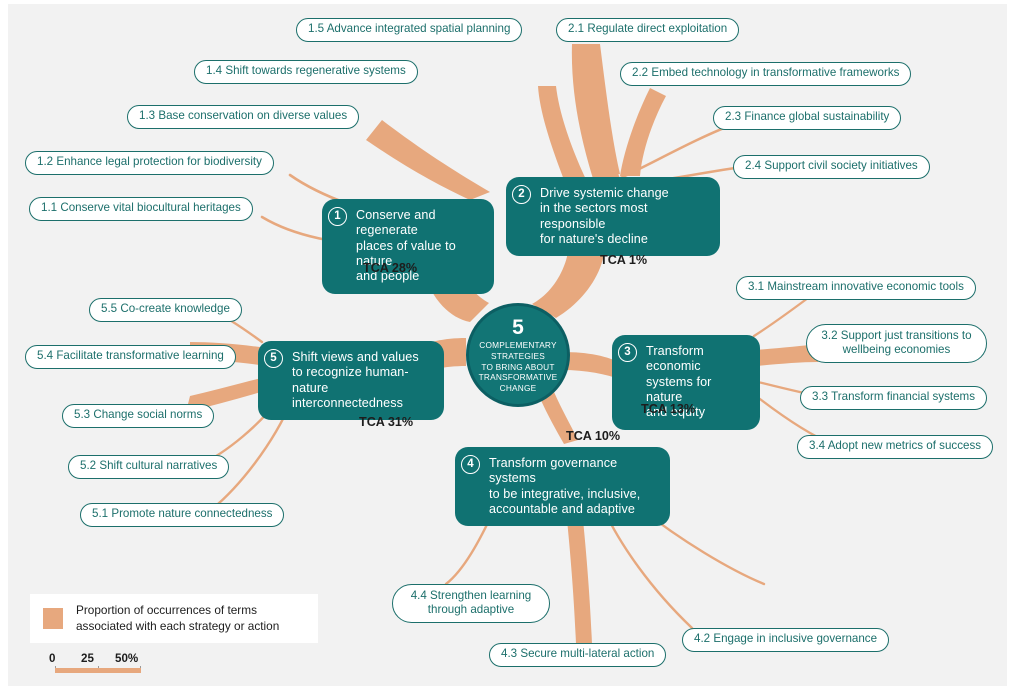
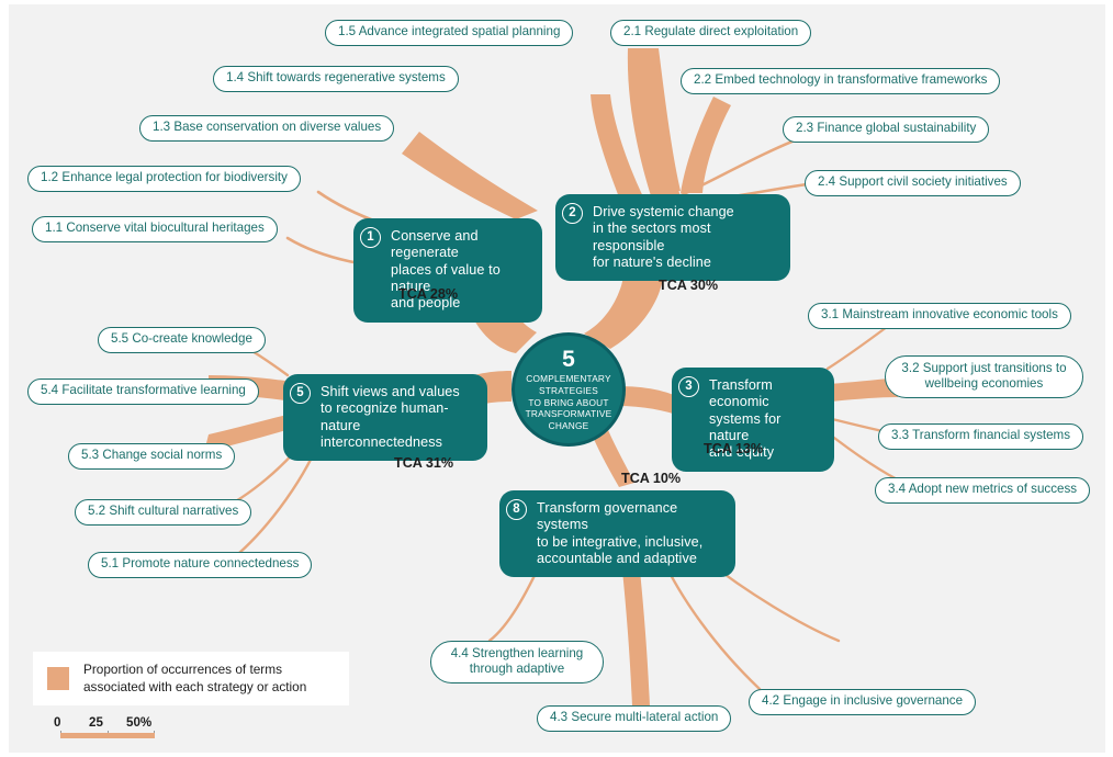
  5
  COMPLEMENTARY
  STRATEGIES
  TO BRING ABOUT
  TRANSFORMATIVE
  CHANGE
  1
  Conserve and regenerate
  places of value to nature
  and people
  TCA 28%
  2
  Drive systemic change
  in the sectors most responsible
  for nature's decline
- TCA 1%
+ TCA 30%
  3
  Transform economic
  systems for nature
  and equity
  TCA 13%
- 4
+ 8
  Transform governance systems
  to be integrative, inclusive,
  accountable and adaptive
  TCA 10%
  5
  Shift views and values
  to recognize human-nature
  interconnectedness
  TCA 31%
  1.1 Conserve vital biocultural heritages
  1.2 Enhance legal protection for biodiversity
  1.3 Base conservation on diverse values
  1.4 Shift towards regenerative systems
  1.5 Advance integrated spatial planning
  2.1 Regulate direct exploitation
  2.2 Embed technology in transformative frameworks
  2.3 Finance global sustainability
  2.4 Support civil society initiatives
  3.1 Mainstream innovative economic tools
  3.2 Support just transitions to wellbeing economies
  3.3 Transform financial systems
  3.4 Adopt new metrics of success
  4.2 Engage in inclusive governance
  4.3 Secure multi-lateral action
  4.4 Strengthen learning through adaptive
  5.1 Promote nature connectedness
  5.2 Shift cultural narratives
  5.3 Change social norms
  5.4 Facilitate transformative learning
  5.5 Co-create knowledge
  Proportion of occurrences of terms
  associated with each strategy or action
  0
  25
  50%
